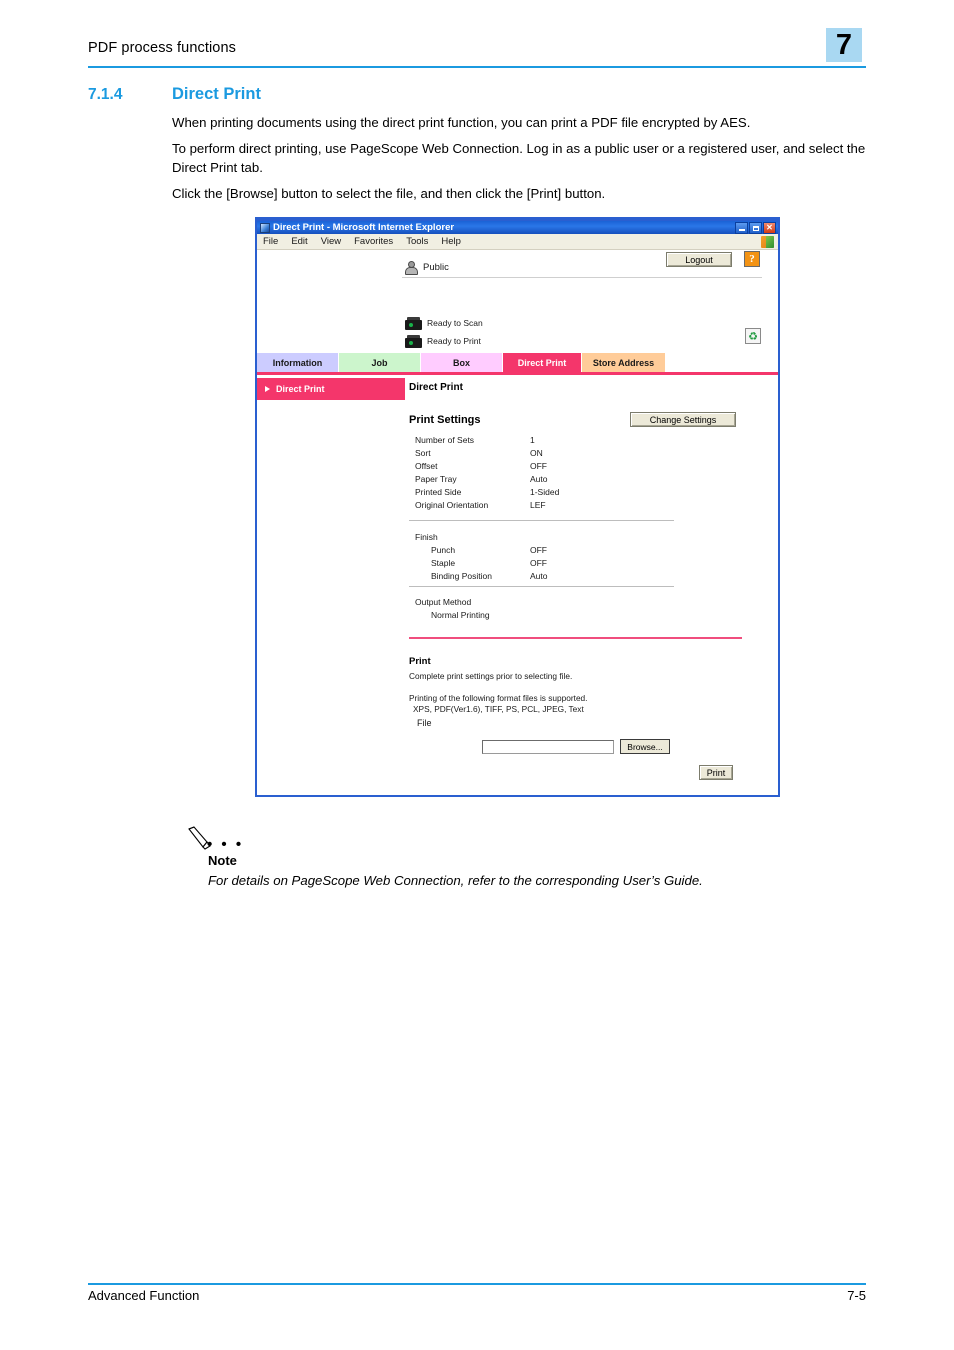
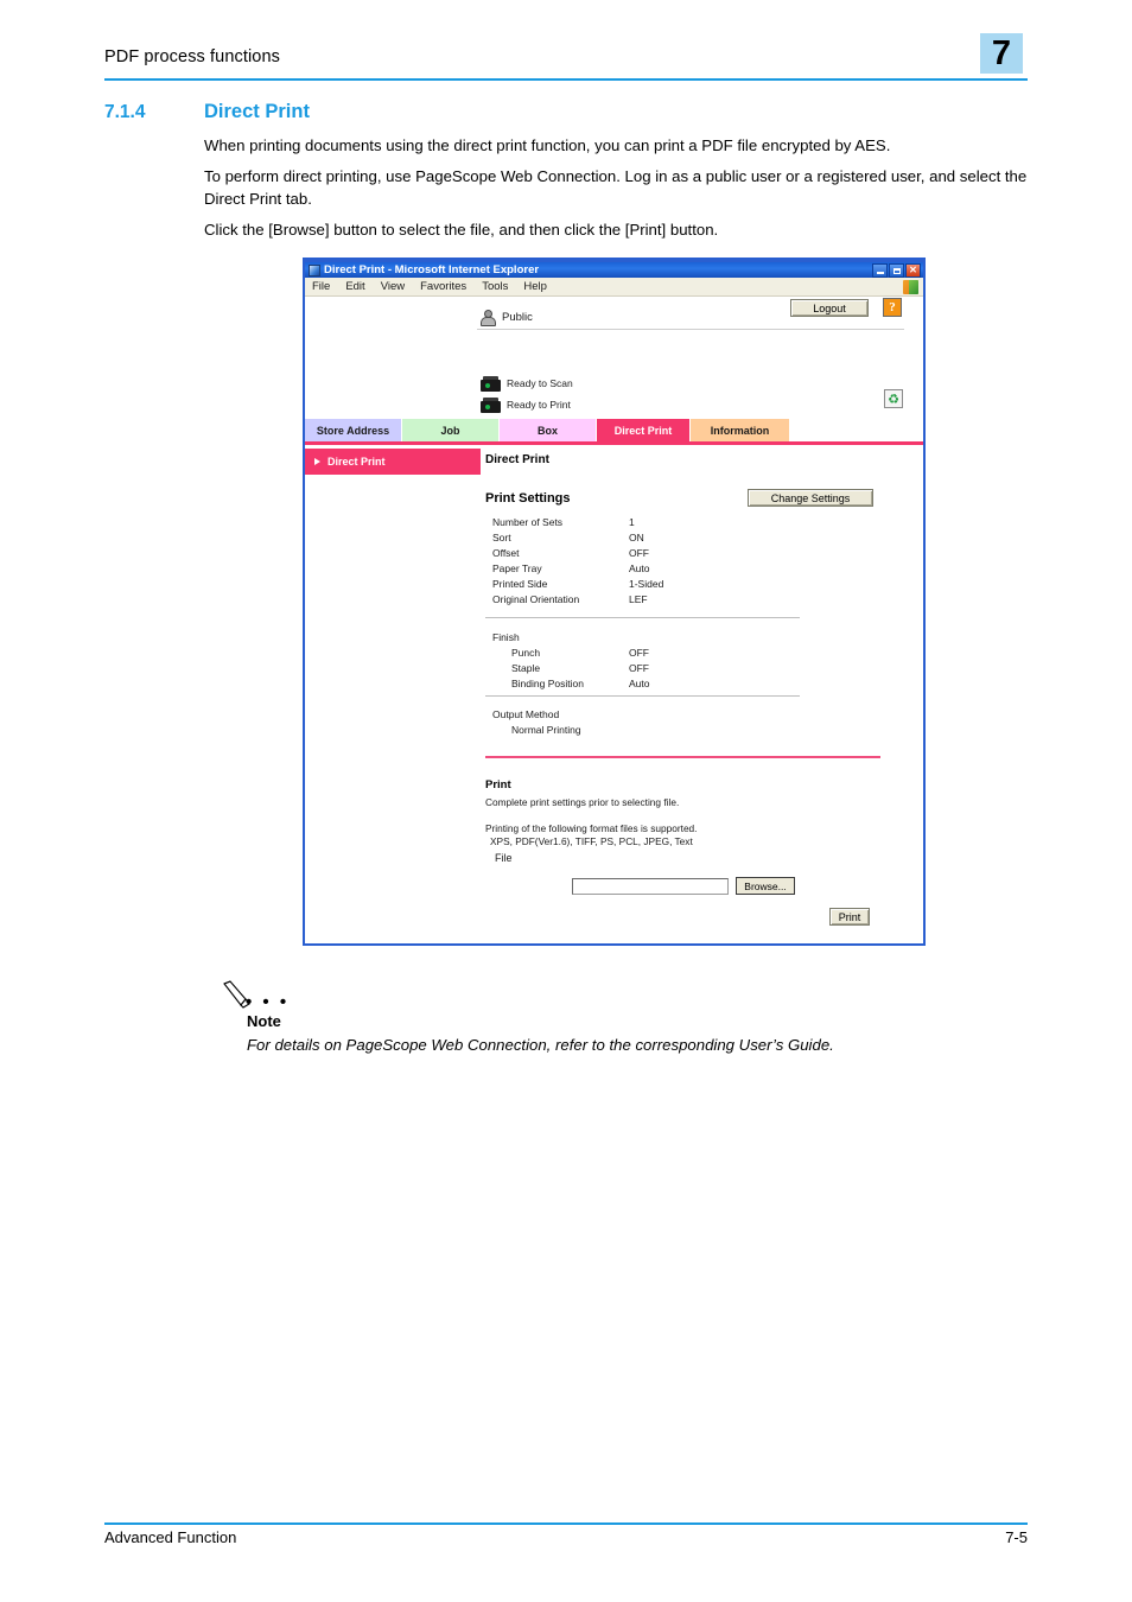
  PDF process functions
  7
  7.1.4
  Direct Print
  When printing documents using the direct print function, you can print a PDF file encrypted by AES.
  To perform direct printing, use PageScope Web Connection. Log in as a public user or a registered user, and select the Direct Print tab.
  Click the [Browse] button to select the file, and then click the [Print] button.
  Direct Print - Microsoft Internet Explorer
  ✕
  File
  Edit
  View
  Favorites
  Tools
  Help
  Public
  Logout
  ?
  Ready to Scan
  Ready to Print
  ♻
- Information
+ Store Address
  Job
  Box
  Direct Print
- Store Address
+ Information
  Direct Print
  Direct Print
  Print Settings
  Change Settings
  Number of Sets
  1
  Sort
  ON
  Offset
  OFF
  Paper Tray
  Auto
  Printed Side
  1-Sided
  Original Orientation
  LEF
  Finish
  Punch
  OFF
  Staple
  OFF
  Binding Position
  Auto
  Output Method
  Normal Printing
  Print
  Complete print settings prior to selecting file.
  Printing of the following format files is supported.
  XPS, PDF(Ver1.6), TIFF, PS, PCL, JPEG, Text
  File
  Browse...
  Print
  • • •
  Note
  For details on PageScope Web Connection, refer to the corresponding User’s Guide.
  Advanced Function
  7-5
